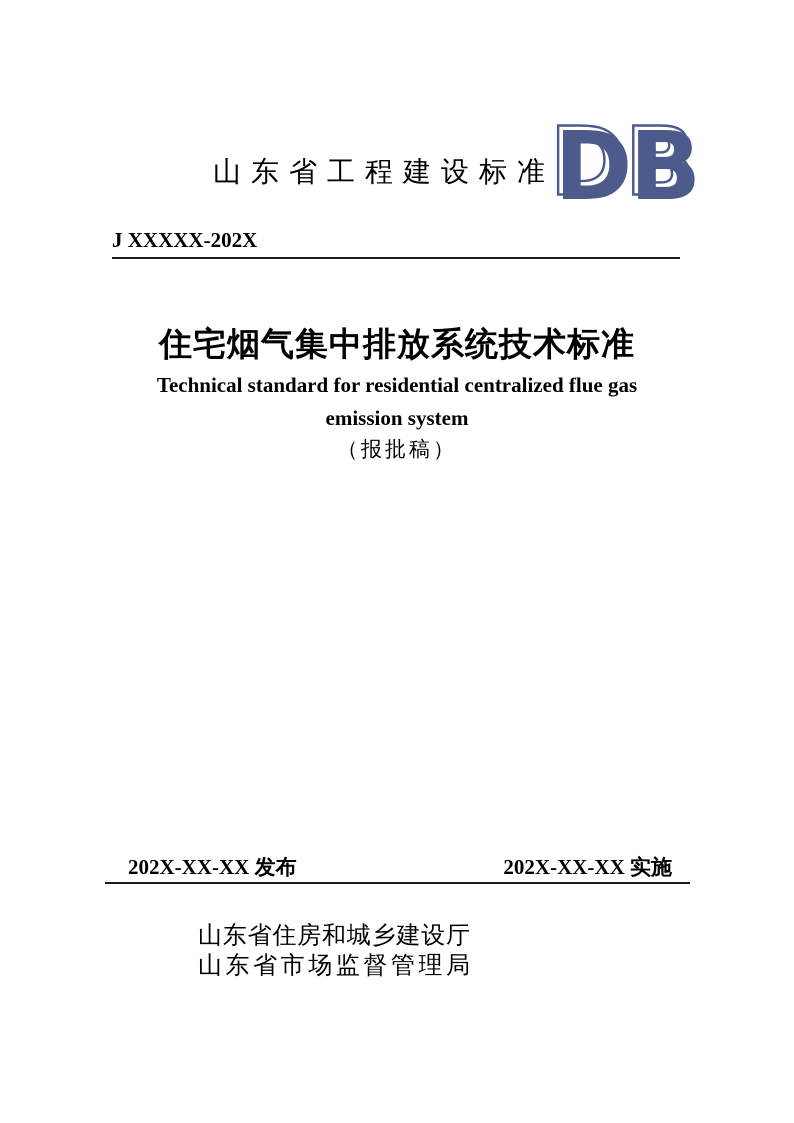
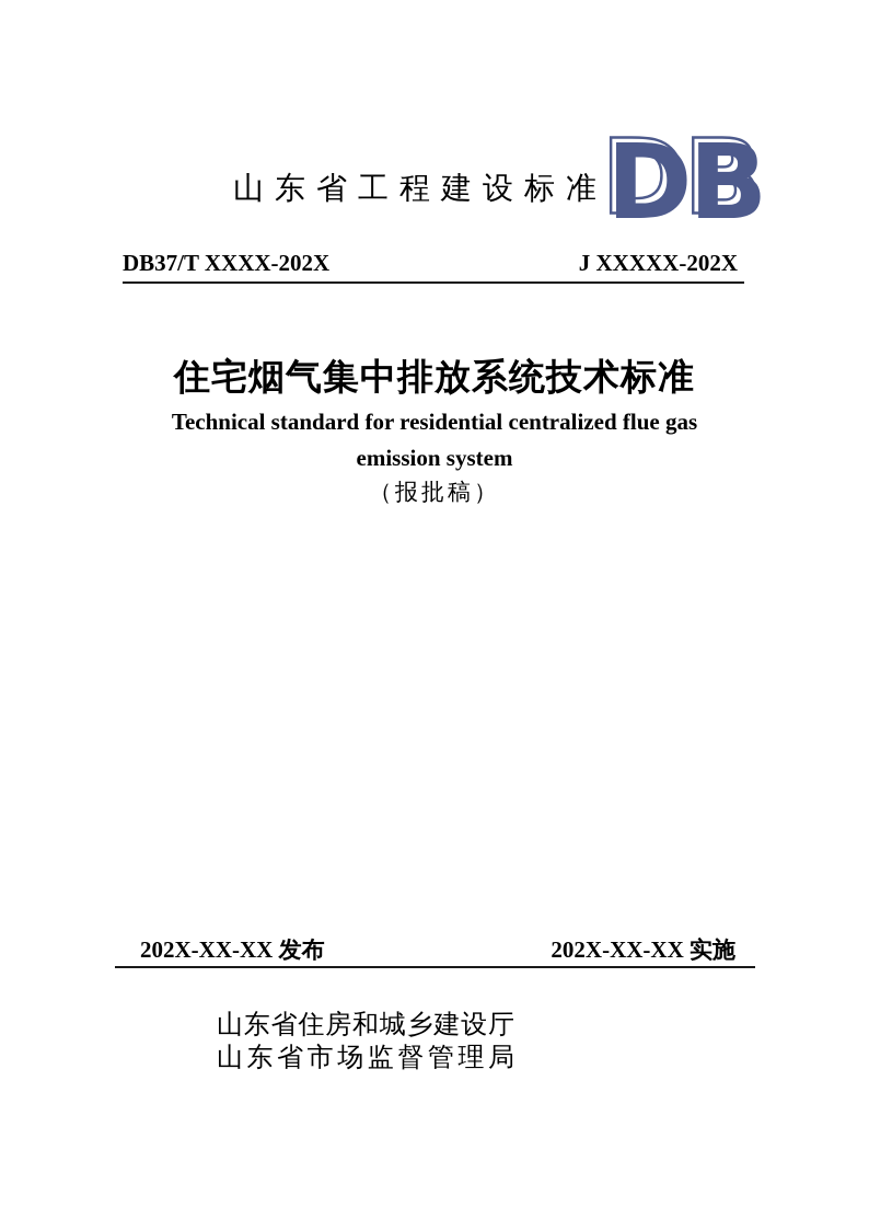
  山东省工程建设标准
  DB
+ DB37/T XXXX-202X
  J XXXXX-202X
  住宅烟气集中排放系统技术标准
  Technical standard for residential centralized flue gas
  emission system
  （报批稿）
  202X-XX-XX 发布
  202X-XX-XX 实施
  山东省住房和城乡建设厅
  山东省市场监督管理局
